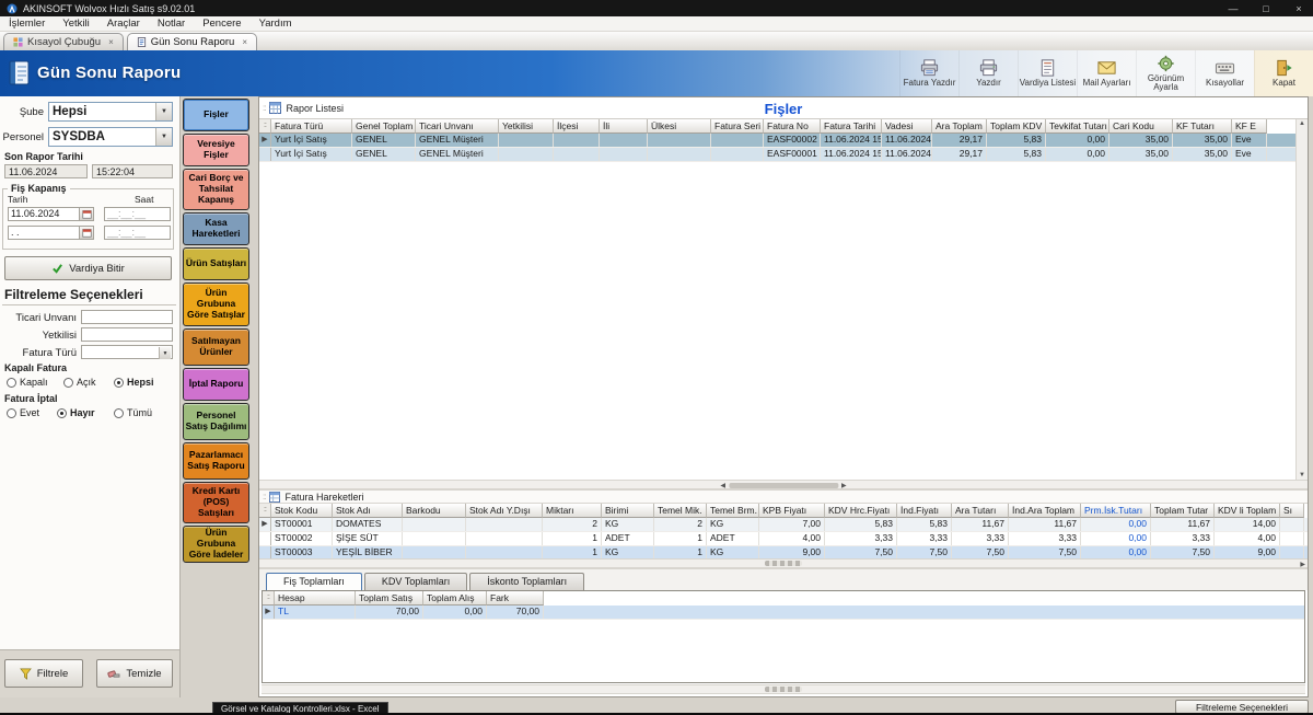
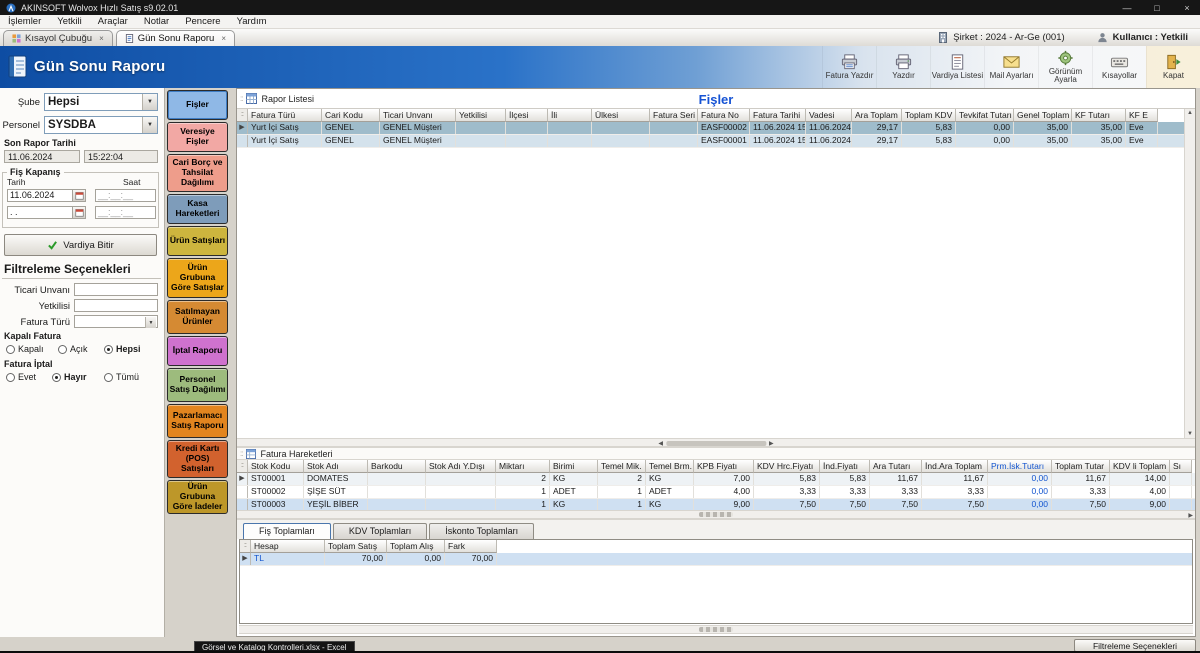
  AKINSOFT Wolvox Hızlı Satış s9.02.01
  —
  □
  ×
  İşlemler
  Yetkili
  Araçlar
  Notlar
  Pencere
  Yardım
  Kısayol Çubuğu
  ×
  Gün Sonu Raporu
  ×
+ Şirket : 2024 - Ar-Ge (001)
+ Kullanıcı : Yetkili
  Gün Sonu Raporu
  Fatura Yazdır
  Yazdır
  Vardiya Listesi
  Mail Ayarları
  Görünüm Ayarla
  Kısayollar
  Kapat
  Şube
  Hepsi
  Personel
  SYSDBA
  Son Rapor Tarihi
  11.06.2024
  15:22:04
  Fiş Kapanış
  Tarih
  Saat
  11.06.2024
  __:__:__
  . .
  __:__:__
  Vardiya Bitir
  Filtreleme Seçenekleri
  Ticari Unvanı
  Yetkilisi
  Fatura Türü
  Kapalı Fatura
  Kapalı
  Açık
  Hepsi
  Fatura İptal
  Evet
  Hayır
  Tümü
- Filtrele
- Temizle
  Fişler
  Veresiye Fişler
- Cari Borç ve Tahsilat Kapanış
+ Cari Borç ve Tahsilat Dağılımı
  Kasa Hareketleri
  Ürün Satışları
  Ürün Grubuna Göre Satışlar
  Satılmayan Ürünler
  İptal Raporu
  Personel Satış Dağılımı
  Pazarlamacı Satış Raporu
  Kredi Kartı (POS) Satışları
  Ürün Grubuna Göre İadeler
  ::
  Rapor Listesi
  Fişler
  Fatura Türü
- Genel Toplam
+ Cari Kodu
  Ticari Unvanı
  Yetkilisi
  İlçesi
  İli
  Ülkesi
  Fatura Seri
  Fatura No
  Fatura Tarihi
  Vadesi
  Ara Toplam
  Toplam KDV
  Tevkifat Tutarı
- Cari Kodu
+ Genel Toplam
  KF Tutarı
  KF E
  Yurt İçi Satış
  GENEL
  GENEL Müşteri
  EASF00002
  11.06.2024 15
  11.06.2024
  29,17
  5,83
  0,00
  35,00
  35,00
  Eve
  Yurt İçi Satış
  GENEL
  GENEL Müşteri
  EASF00001
  11.06.2024 15
  11.06.2024
  29,17
  5,83
  0,00
  35,00
  35,00
  Eve
  ::
  Fatura Hareketleri
  Stok Kodu
  Stok Adı
  Barkodu
  Stok Adı Y.Dışı
  Miktarı
  Birimi
  Temel Mik.
  Temel Brm.
  KPB Fiyatı
  KDV Hrc.Fiyatı
  İnd.Fiyatı
  Ara Tutarı
  İnd.Ara Toplam
  Prm.İsk.Tutarı
  Toplam Tutar
  KDV li Toplam
  Sı
  ST00001
  DOMATES
  2
  KG
  2
  KG
  7,00
  5,83
  5,83
  11,67
  11,67
  0,00
  11,67
  14,00
  ST00002
  ŞİŞE SÜT
  1
  ADET
  1
  ADET
  4,00
  3,33
  3,33
  3,33
  3,33
  0,00
  3,33
  4,00
  ST00003
  YEŞİL BİBER
  1
  KG
  1
  KG
  9,00
  7,50
  7,50
  7,50
  7,50
  0,00
  7,50
  9,00
  Fiş Toplamları
  KDV Toplamları
  İskonto Toplamları
  Hesap
  Toplam Satış
  Toplam Alış
  Fark
  TL
  70,00
  0,00
  70,00
  Filtreleme Seçenekleri
  Görsel ve Katalog Kontrolleri.xlsx - Excel
